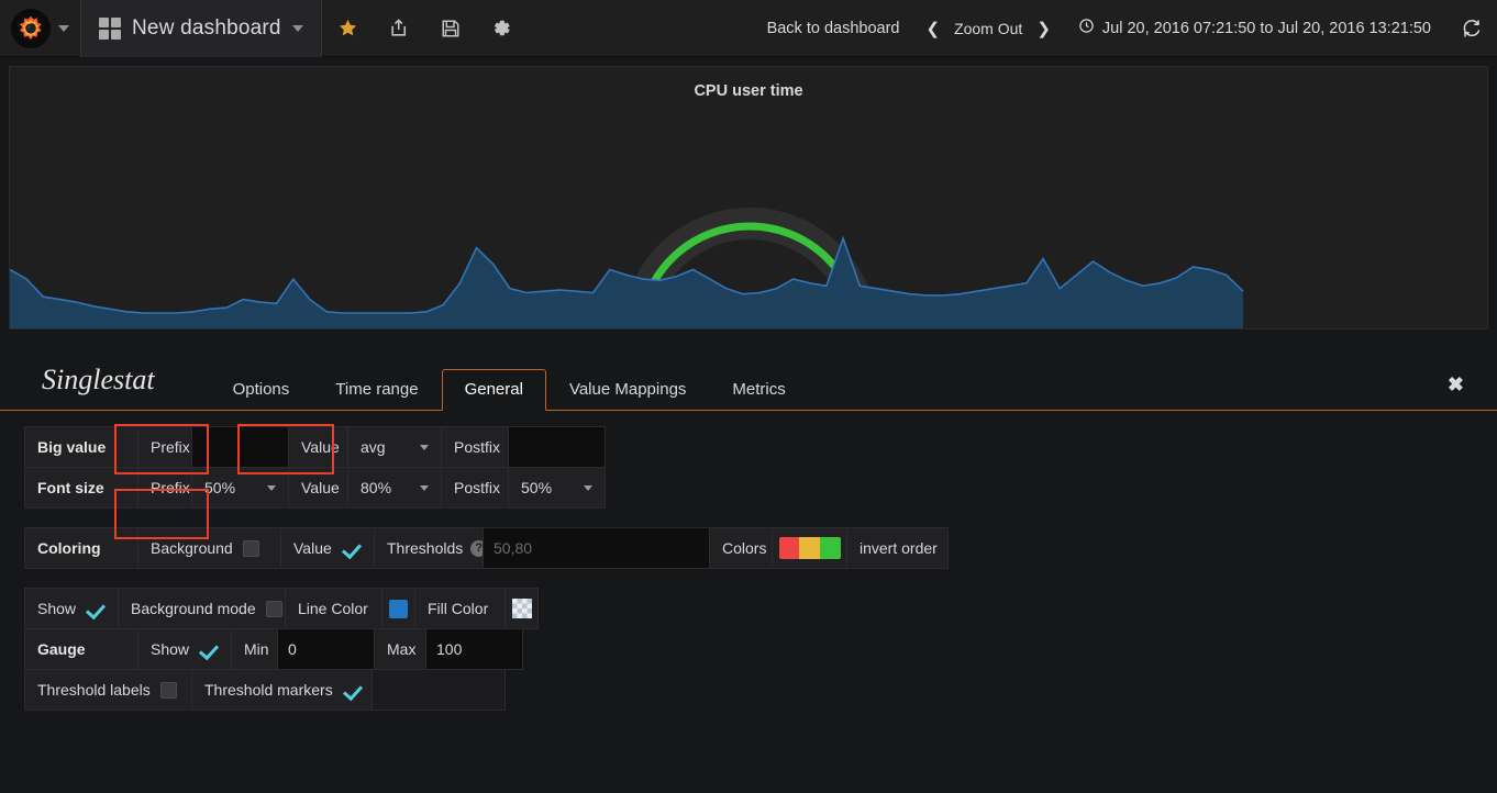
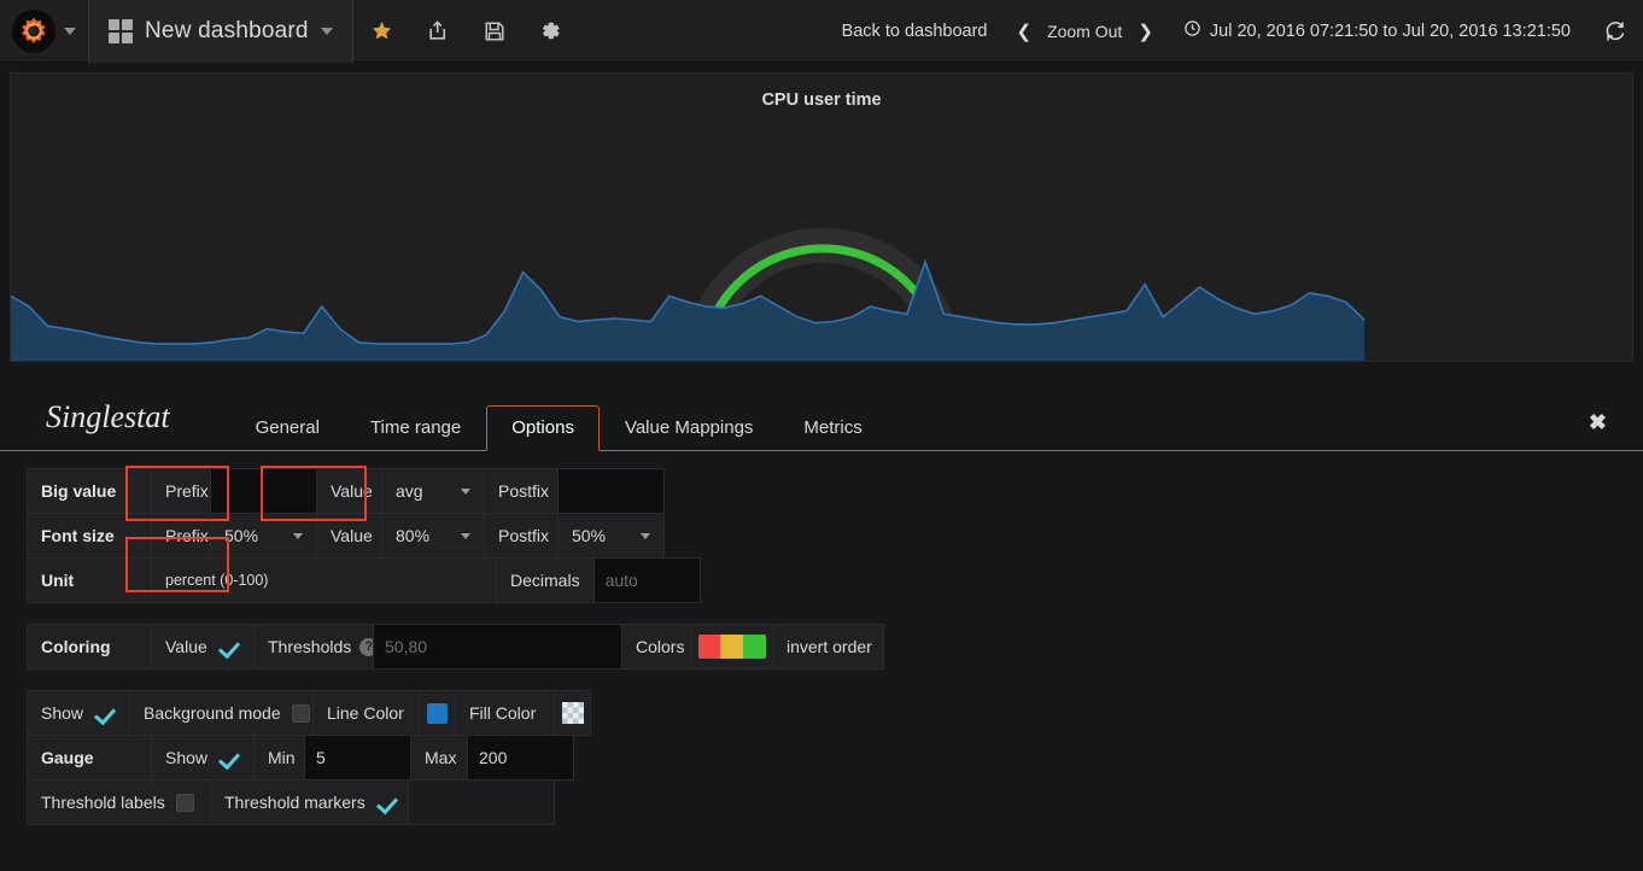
  New dashboard
  Back to dashboard
  ❮
  Zoom Out
  ❯
  Jul 20, 2016 07:21:50 to Jul 20, 2016 13:21:50
  CPU user time
  Singlestat
- Options
+ General
  Time range
- General
+ Options
  Value Mappings
  Metrics
  ✖
  Big value
  Prefix
  Value
  avg
  Postfix
  Font size
  Prefix
  50%
  Value
  80%
  Postfix
  50%
+ Unit
+ percent (0-100)
+ Decimals
+ auto
  Coloring
- Background
  Value
  Thresholds
  ?
  50,80
  Colors
  invert order
  Show
  Background mode
  Line Color
  Fill Color
  Gauge
  Show
  Min
- 0
+ 5
  Max
- 100
+ 200
  Threshold labels
  Threshold markers
